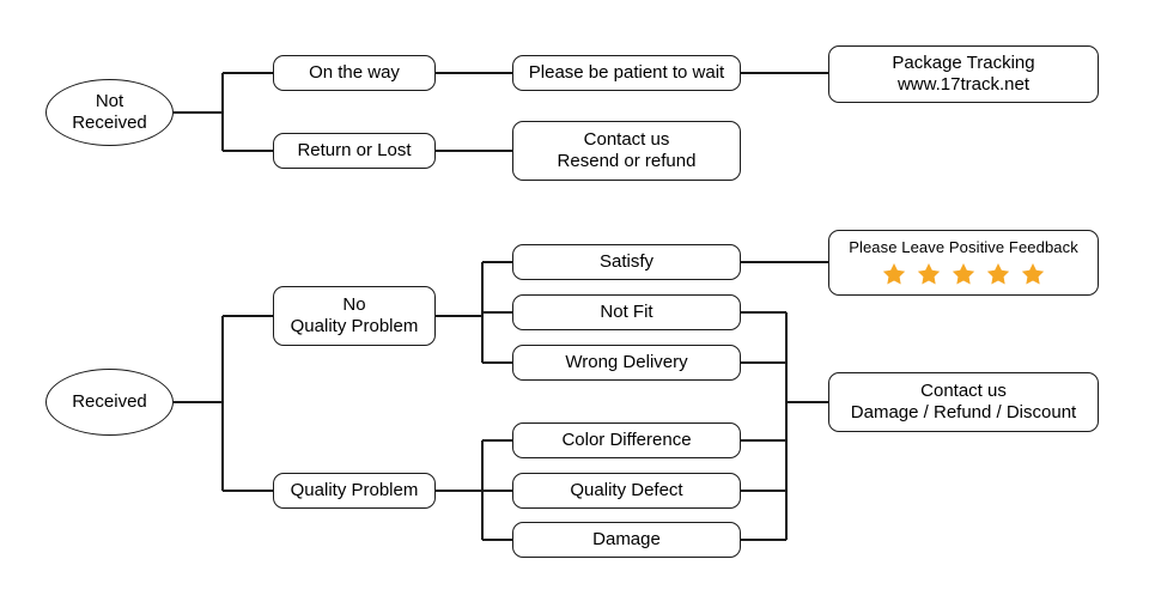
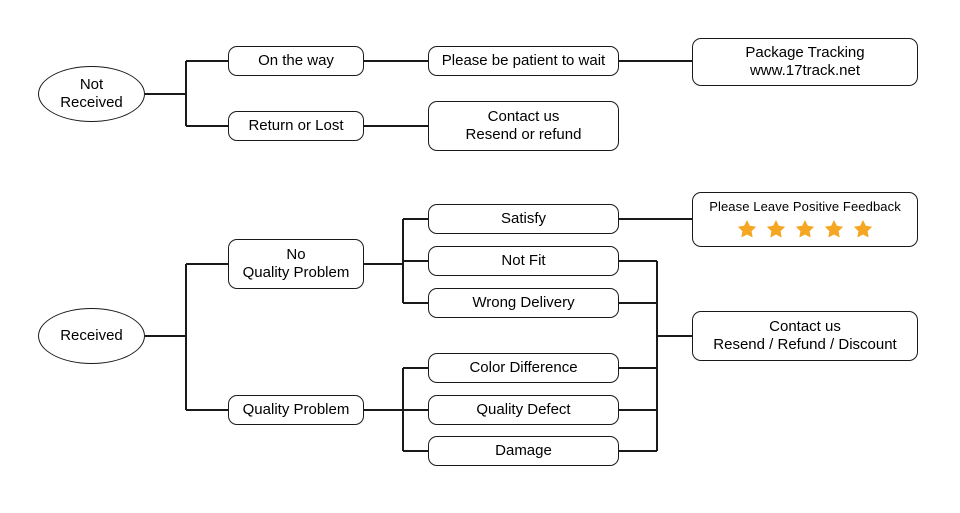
  Not
  Received
  On the way
  Return or Lost
  Please be patient to wait
  Contact us
  Resend or refund
  Package Tracking
  www.17track.net
  Received
  No
  Quality Problem
  Quality Problem
  Satisfy
  Not Fit
  Wrong Delivery
  Color Difference
  Quality Defect
  Damage
  Please Leave Positive Feedback
  Contact us
- Damage / Refund / Discount
+ Resend / Refund / Discount
